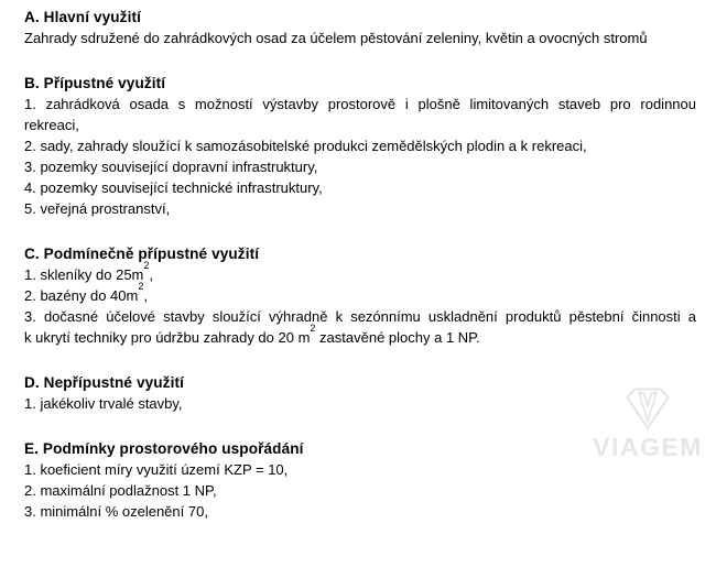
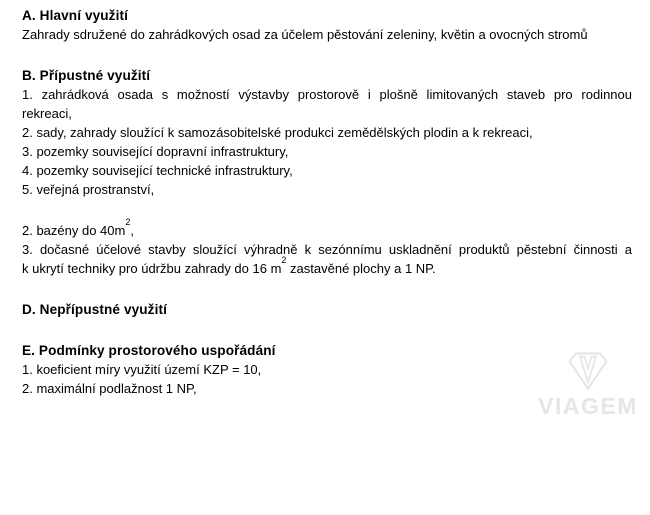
  A. Hlavní využití
  Zahrady sdružené do zahrádkových osad za účelem pěstování zeleniny, květin a ovocných stromů
  B. Přípustné využití
  1. zahrádková osada s možností výstavby prostorově i plošně limitovaných staveb pro rodinnou
  rekreaci,
  2. sady, zahrady sloužící k samozásobitelské produkci zemědělských plodin a k rekreaci,
  3. pozemky související dopravní infrastruktury,
  4. pozemky související technické infrastruktury,
  5. veřejná prostranství,
- C. Podmínečně přípustné využití
- 1. skleníky do 25m2,
  2. bazény do 40m2,
  3. dočasné účelové stavby sloužící výhradně k sezónnímu uskladnění produktů pěstební činnosti a
- k ukrytí techniky pro údržbu zahrady do 20 m2 zastavěné plochy a 1 NP.
+ k ukrytí techniky pro údržbu zahrady do 16 m2 zastavěné plochy a 1 NP.
  D. Nepřípustné využití
- 1. jakékoliv trvalé stavby,
  E. Podmínky prostorového uspořádání
  1. koeficient míry využití území KZP = 10,
  2. maximální podlažnost 1 NP,
- 3. minimální % ozelenění 70,
  VIAGEM
